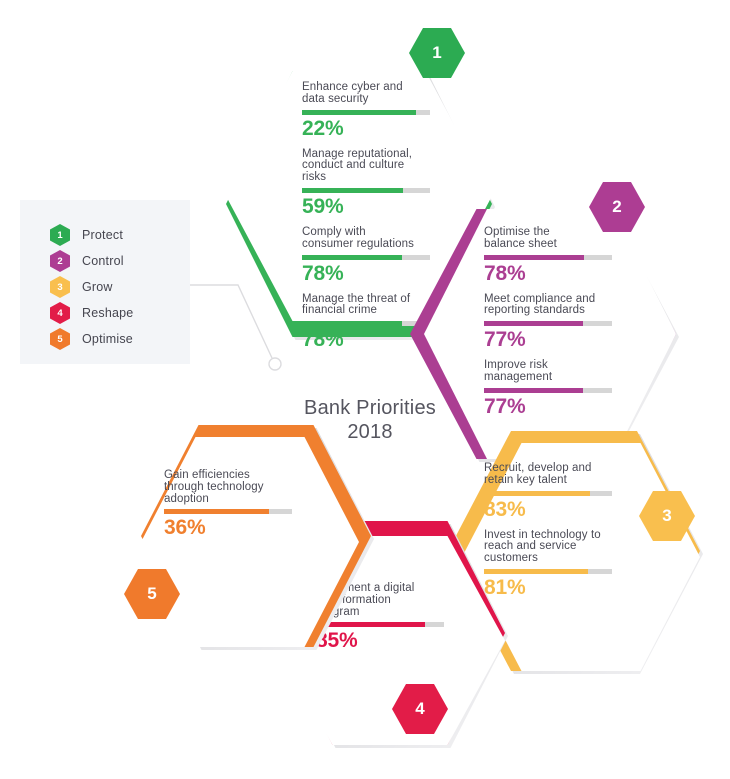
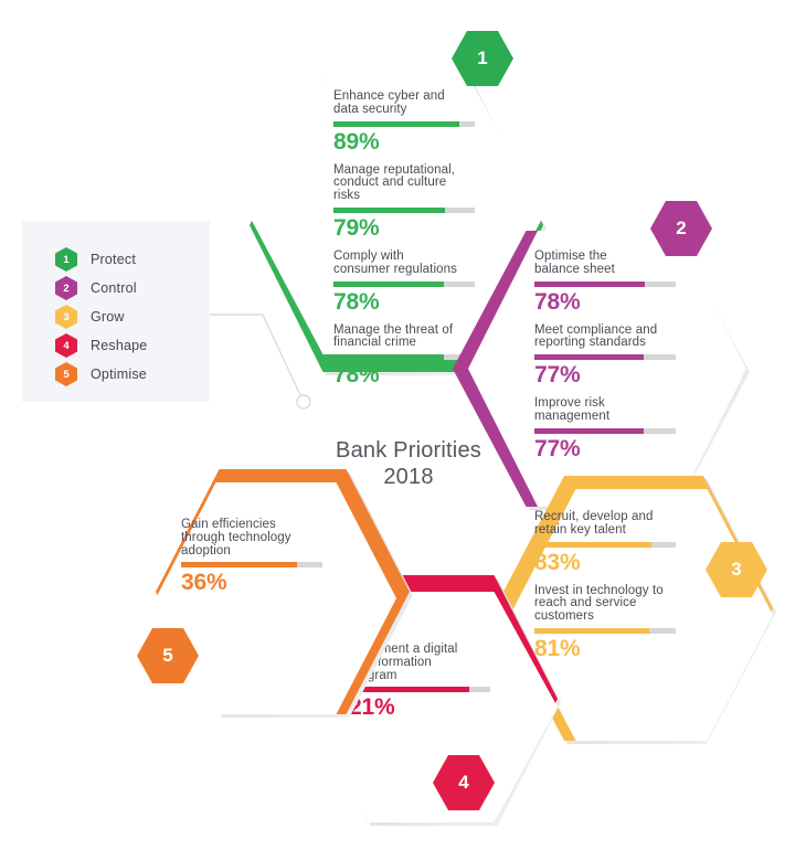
  Enhance cyber and
  data security
- 22%
+ 89%
  Manage reputational,
  conduct and culture
  risks
- 59%
+ 79%
  Comply with
  consumer regulations
  78%
  Manage the threat of
  financial crime
  78%
  1
  Optimise the
  balance sheet
  78%
  Meet compliance and
  reporting standards
  77%
  Improve risk
  management
  77%
  2
  Recruit, develop and
  retain key talent
  83%
  Invest in technology to
  reach and service
  customers
  81%
  3
  ment a digital
- 85%
+ 21%
  4
  Gain efficiencies
  through technology
  adoption
  36%
  5
  Bank Priorities
  2018
  1
  Protect
  2
  Control
  3
  Grow
  4
  Reshape
  5
  Optimise
